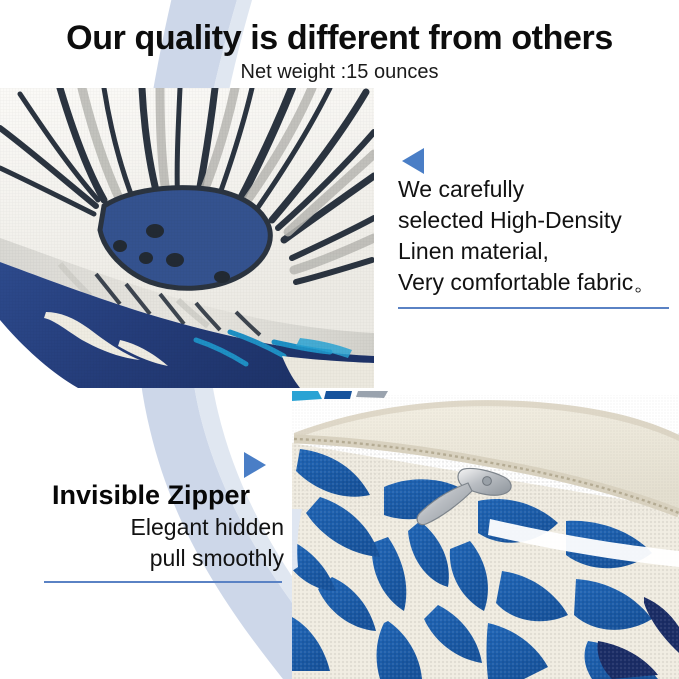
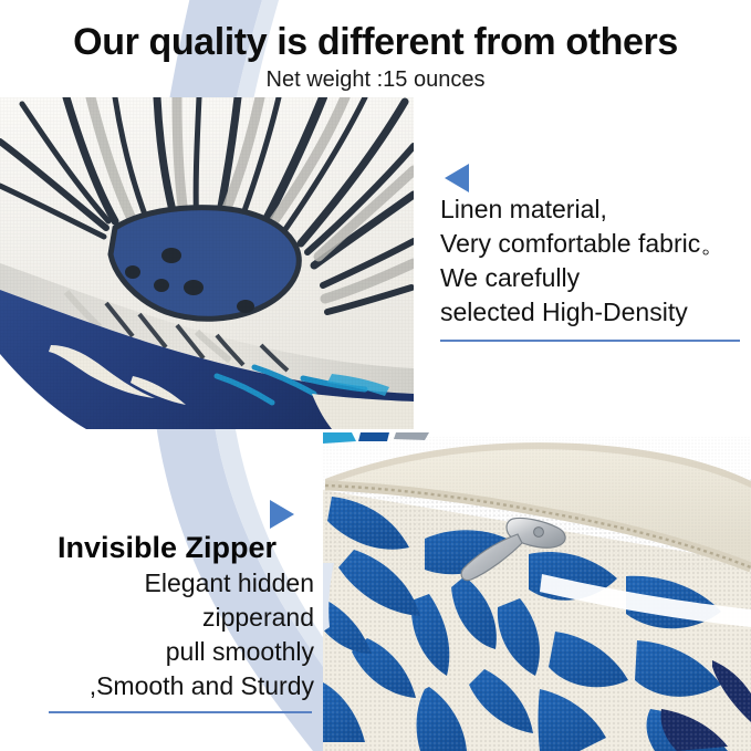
  Our quality is different from others
  Net weight :15 ounces
- We carefully
+ Linen material,
- selected High-Density
+ Very comfortable fabric。
- Linen material,
+ We carefully
- Very comfortable fabric。
+ selected High-Density
  Invisible Zipper
  Elegant hidden
+ zipperand
  pull smoothly
+ ,Smooth and Sturdy
